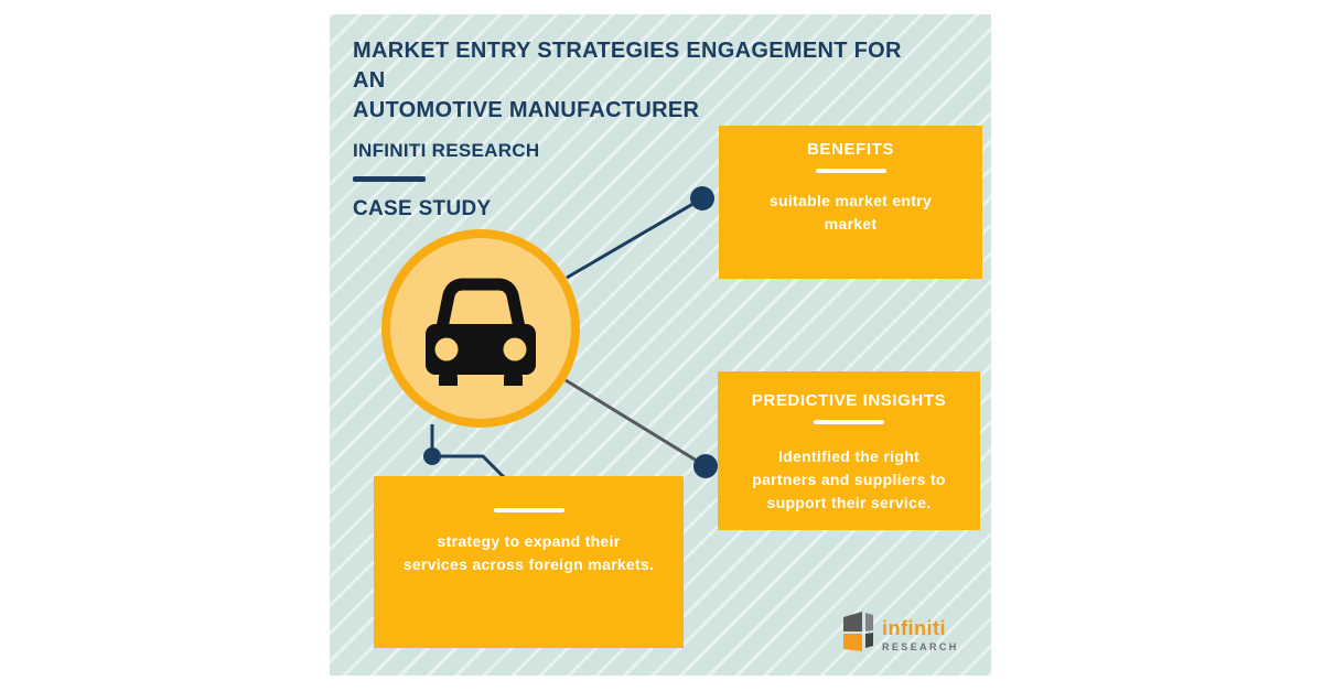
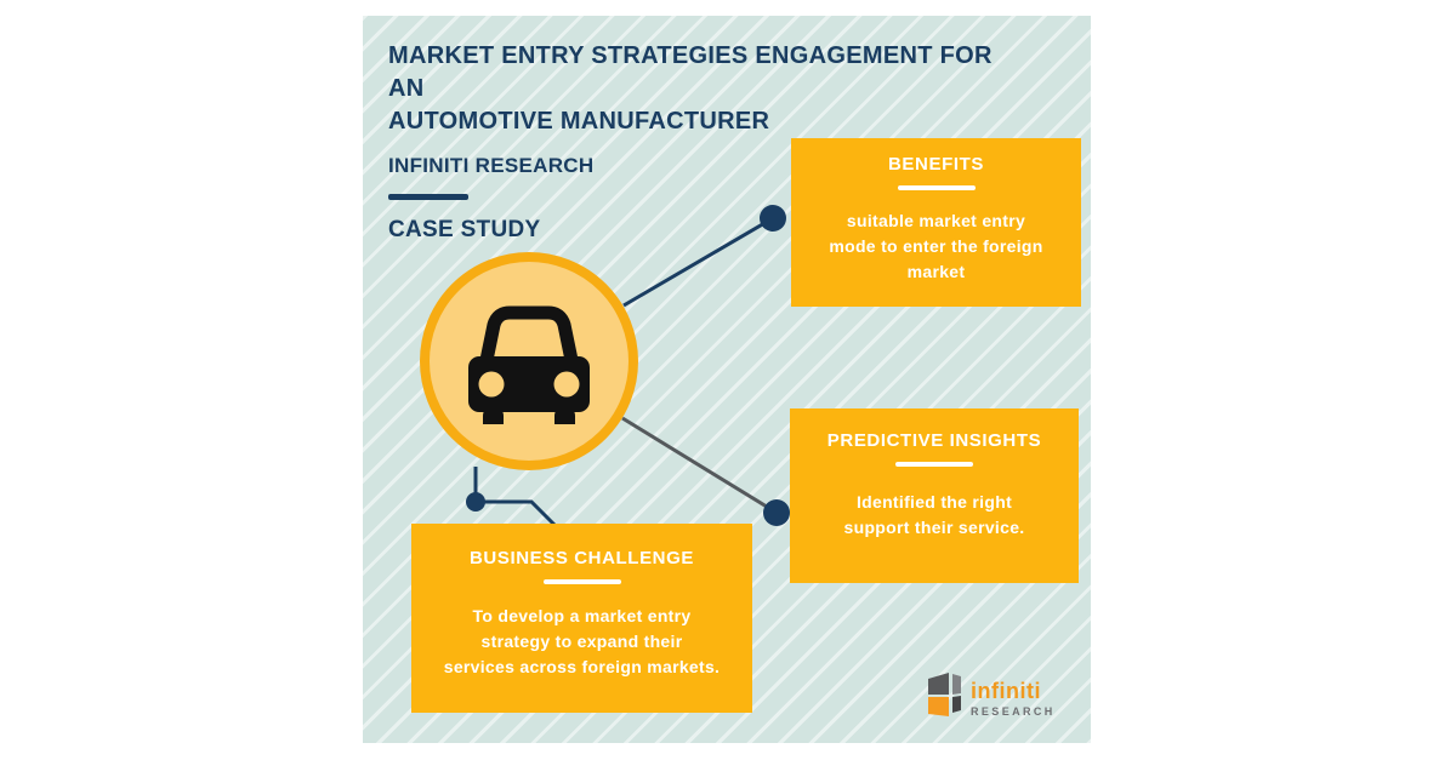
  MARKET ENTRY STRATEGIES ENGAGEMENT FOR AN
  AUTOMOTIVE MANUFACTURER
  INFINITI RESEARCH
  CASE STUDY
  BENEFITS
  suitable market entry
+ mode to enter the foreign
  market
  PREDICTIVE INSIGHTS
  Identified the right
- partners and suppliers to
  support their service.
+ BUSINESS CHALLENGE
+ To develop a market entry
  strategy to expand their
  services across foreign markets.
  infiniti
  RESEARCH
